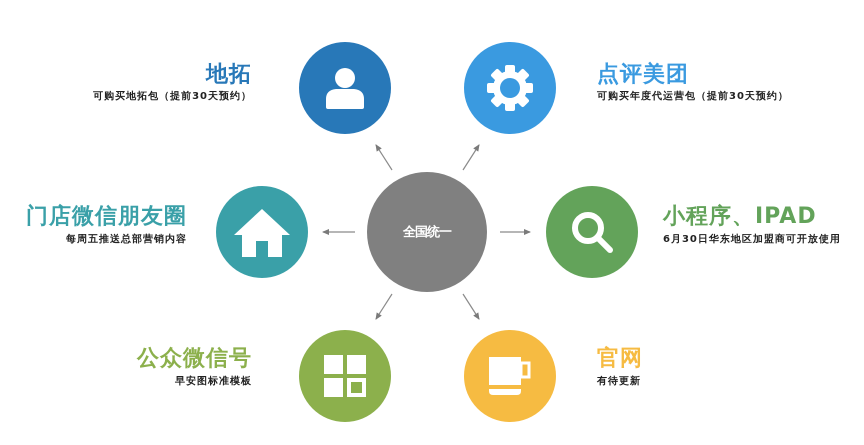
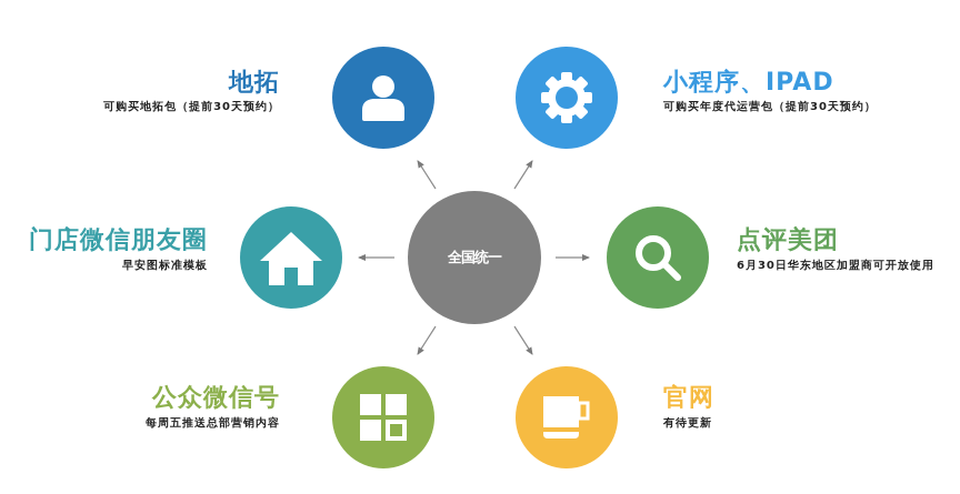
  全国统一
  地拓
  可购买地拓包（提前30天预约）
- 点评美团
+ 小程序、IPAD
  可购买年度代运营包（提前30天预约）
  门店微信朋友圈
- 每周五推送总部营销内容
+ 早安图标准模板
- 小程序、IPAD
+ 点评美团
  6月30日华东地区加盟商可开放使用
  公众微信号
- 早安图标准模板
+ 每周五推送总部营销内容
  官网
  有待更新
